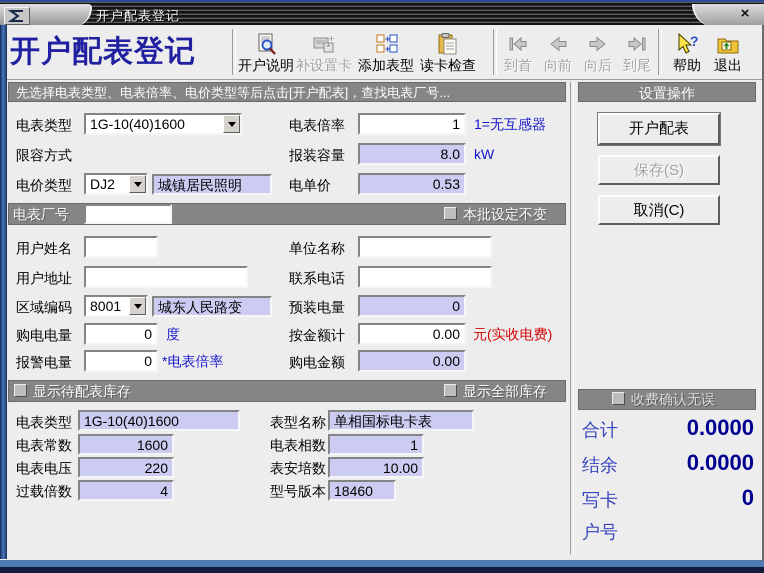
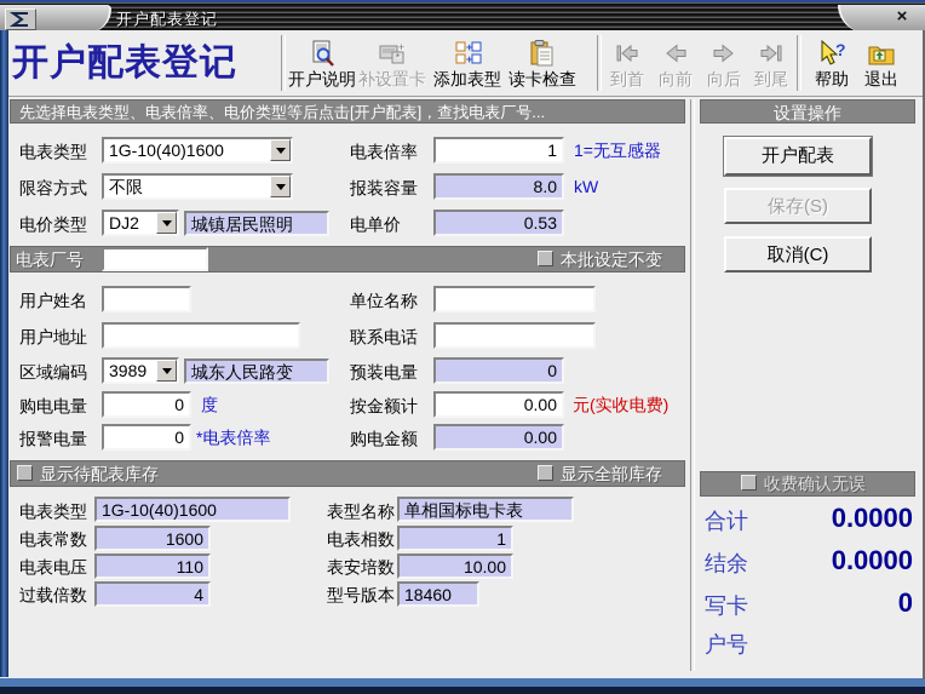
  开户配表登记
  ×
  开户配表登记
  开户说明
  *
  +
  补设置卡
  +
  +
  添加表型
  读卡检查
  到首
  向前
  向后
  到尾
  ?
  帮助
  退出
  先选择电表类型、电表倍率、电价类型等后点击[开户配表]，查找电表厂号...
  设置操作
  电表类型
  1G-10(40)1600
  电表倍率
  1
  1=无互感器
  限容方式
+ 不限
  报装容量
  8.0
  kW
  电价类型
  DJ2
  城镇居民照明
  电单价
  0.53
  电表厂号
  本批设定不变
  用户姓名
  单位名称
  用户地址
  联系电话
  区域编码
- 8001
+ 3989
  城东人民路变
  预装电量
  0
  购电电量
  0
  度
  按金额计
  0.00
  元(实收电费)
  报警电量
  0
  *电表倍率
  购电金额
  0.00
  显示待配表库存
  显示全部库存
  电表类型
  1G-10(40)1600
  表型名称
  单相国标电卡表
  电表常数
  1600
  电表相数
  1
  电表电压
- 220
+ 110
  表安培数
  10.00
  过载倍数
  4
  型号版本
  18460
  开户配表
  保存(S)
  取消(C)
  收费确认无误
  合计
  0.0000
  结余
  0.0000
  写卡
  0
  户号
